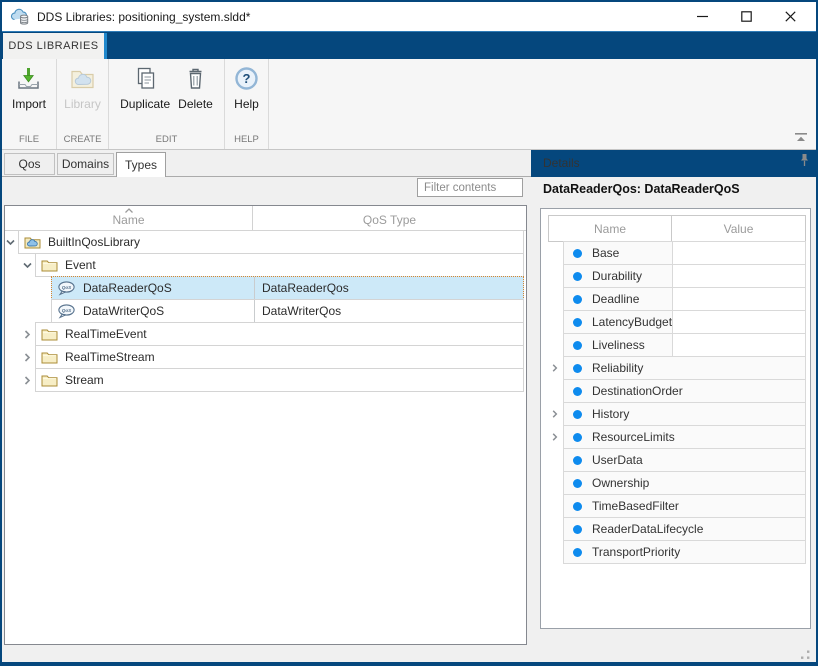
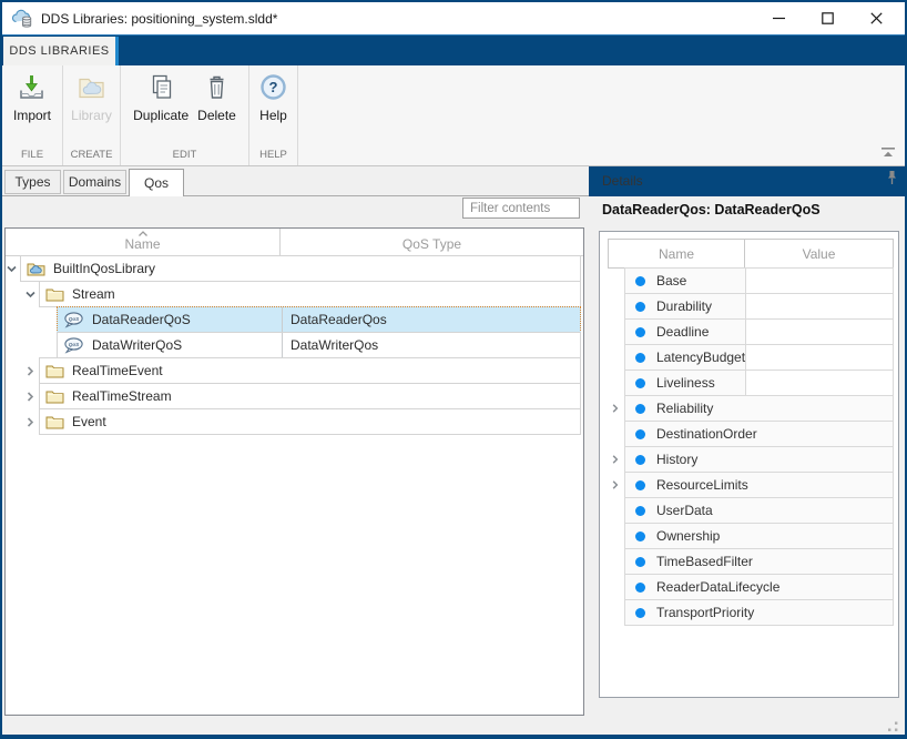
  DDS Libraries: positioning_system.sldd*
  DDS LIBRARIES
  Import
  FILE
  Library
  CREATE
  Duplicate
  Delete
  EDIT
  ?
  Help
  HELP
- Qos
+ Types
  Domains
- Types
+ Qos
  Filter contents
  Name
  QoS Type
  BuiltInQosLibrary
- Event
+ Stream
  DataReaderQoS
  DataReaderQos
  DataWriterQoS
  DataWriterQos
  RealTimeEvent
  RealTimeStream
- Stream
+ Event
  Details
  DataReaderQos: DataReaderQoS
  Name
  Value
  Base
  Durability
  Deadline
  LatencyBudget
  Liveliness
  Reliability
  DestinationOrder
  History
  ResourceLimits
  UserData
  Ownership
  TimeBasedFilter
  ReaderDataLifecycle
  TransportPriority
